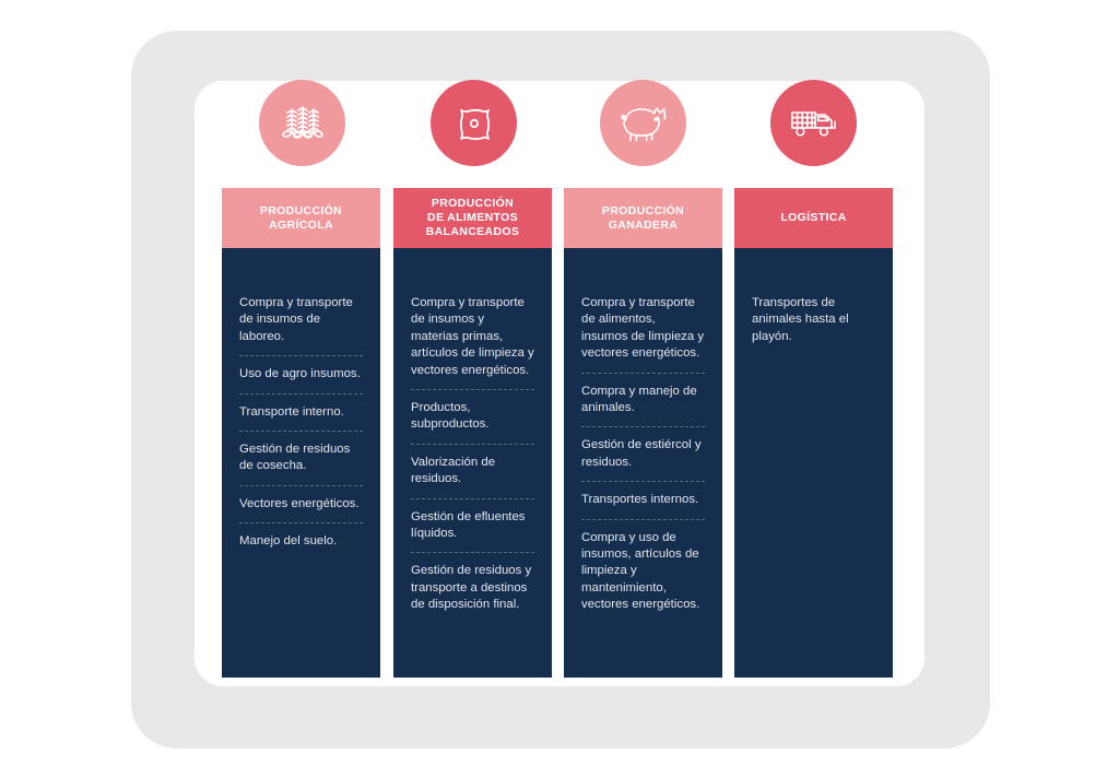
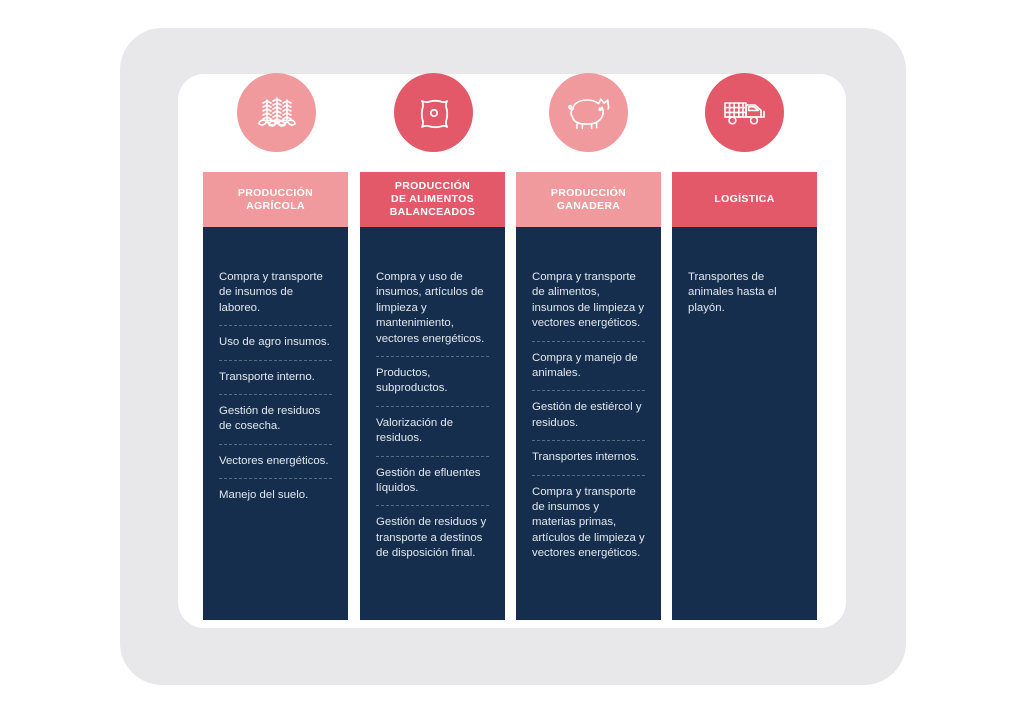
  PRODUCCIÓN
  AGRÍCOLA
  Compra y transporte de insumos de laboreo.
  Uso de agro insumos.
  Transporte interno.
  Gestión de residuos de cosecha.
  Vectores energéticos.
  Manejo del suelo.
  PRODUCCIÓN
  DE ALIMENTOS
  BALANCEADOS
- Compra y transporte de insumos y materias primas, artículos de limpieza y vectores energéticos.
+ Compra y uso de insumos, artículos de limpieza y mantenimiento, vectores energéticos.
  Productos, subproductos.
  Valorización de residuos.
  Gestión de efluentes líquidos.
  Gestión de residuos y transporte a destinos de disposición final.
  PRODUCCIÓN
  GANADERA
  Compra y transporte de alimentos, insumos de limpieza y vectores energéticos.
  Compra y manejo de animales.
  Gestión de estiércol y residuos.
  Transportes internos.
- Compra y uso de insumos, artículos de limpieza y mantenimiento, vectores energéticos.
+ Compra y transporte de insumos y materias primas, artículos de limpieza y vectores energéticos.
  LOGÍSTICA
  Transportes de animales hasta el playón.
